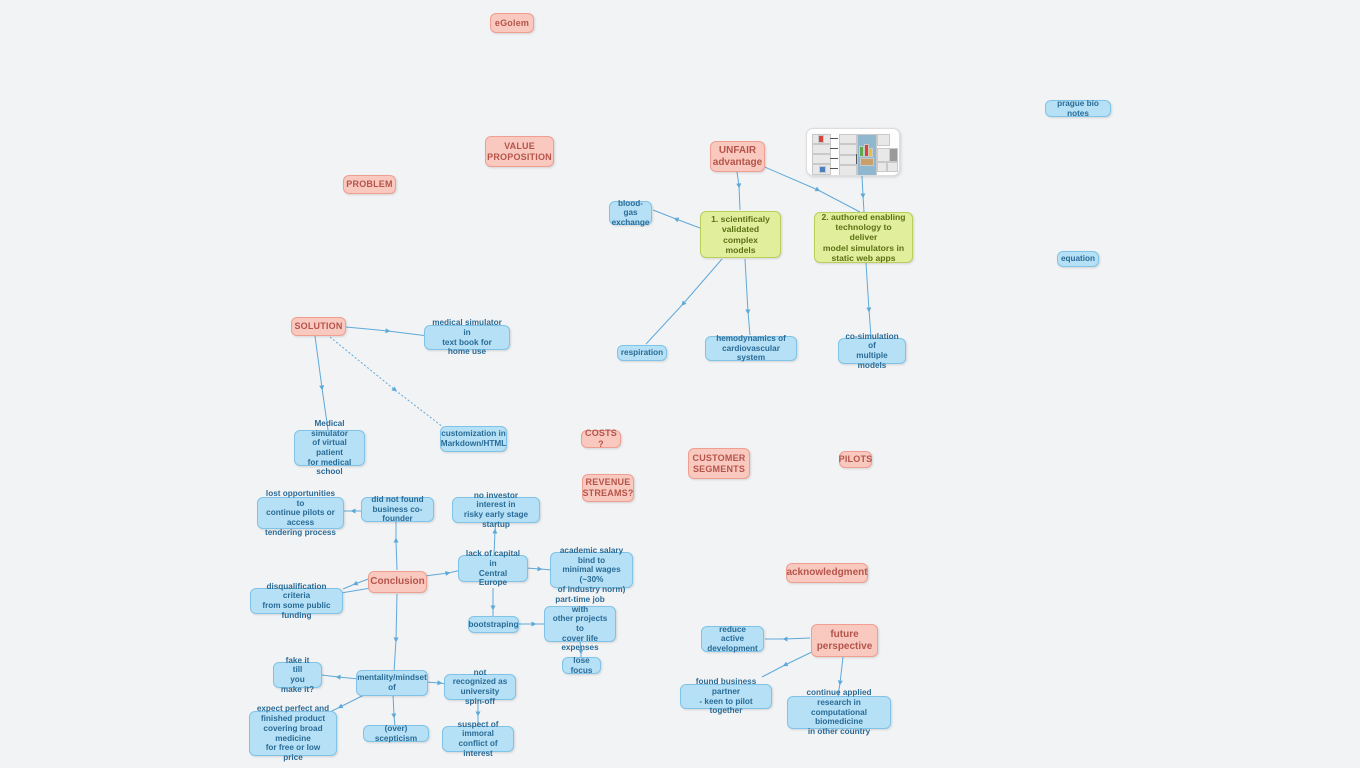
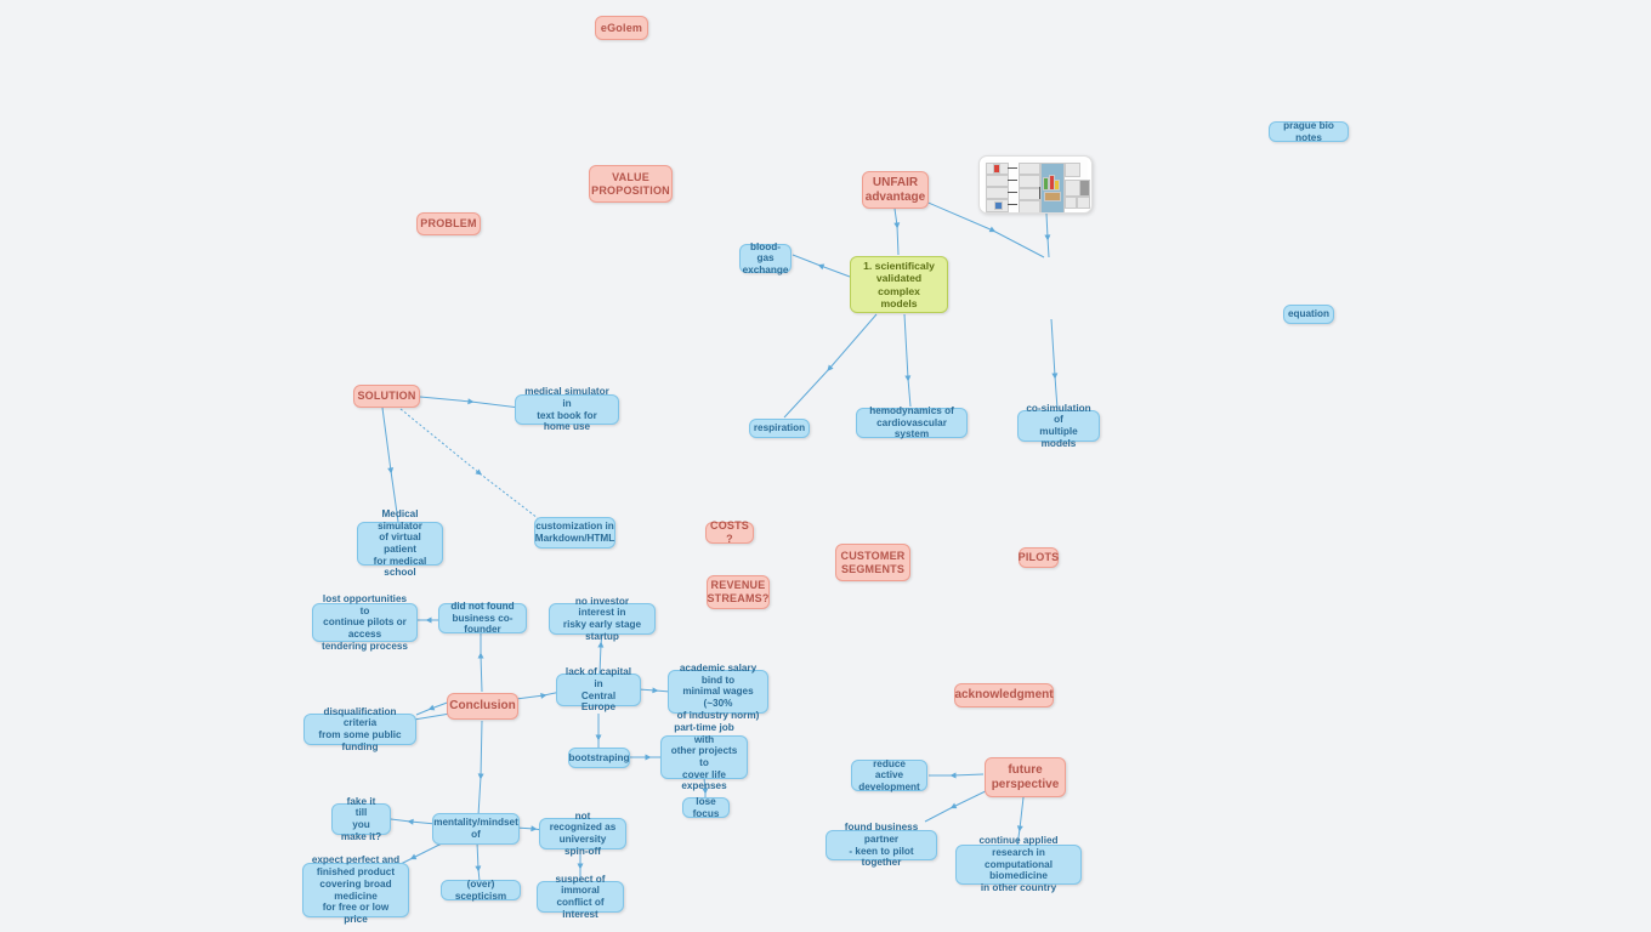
  eGolem
  PROBLEM
  VALUE
  PROPOSITION
  UNFAIR
  advantage
  prague bio notes
  equation
  blood-gas
  exchange
  1. scientificaly
  validated
  complex models
- 2. authored enabling
- technology to deliver
- model simulators in
- static web apps
  respiration
  hemodynamics of
  cardiovascular system
  co-simulation of
  multiple models
  SOLUTION
  medical simulator in
  text book for home use
  customization in
  Markdown/HTML
  Medical simulator
  of virtual patient
  for medical school
  COSTS ?
  REVENUE
  STREAMS?
  CUSTOMER
  SEGMENTS
  PILOTS
  Conclusion
  lost opportunities to
  continue pilots or access
  tendering process
  did not found
  business co-founder
  no investor interest in
  risky early stage startup
  lack of capital in
  Central Europe
  academic salary bind to
  minimal wages (~30%
  of industry norm)
  disqualification criteria
  from some public funding
  bootstraping
  part-time job with
  other projects to
  cover life expenses
  lose focus
  fake it till
  you make it?
  mentality/mindset
  of
  not recognized as
  university spin-off
  expect perfect and
  finished product
  covering broad medicine
  for free or low price
  (over) scepticism
  suspect of immoral
  conflict of interest
  acknowledgment
  future
  perspective
  reduce active
  development
  found business partner
  - keen to pilot together
  continue applied research in
  computational biomedicine
  in other country
